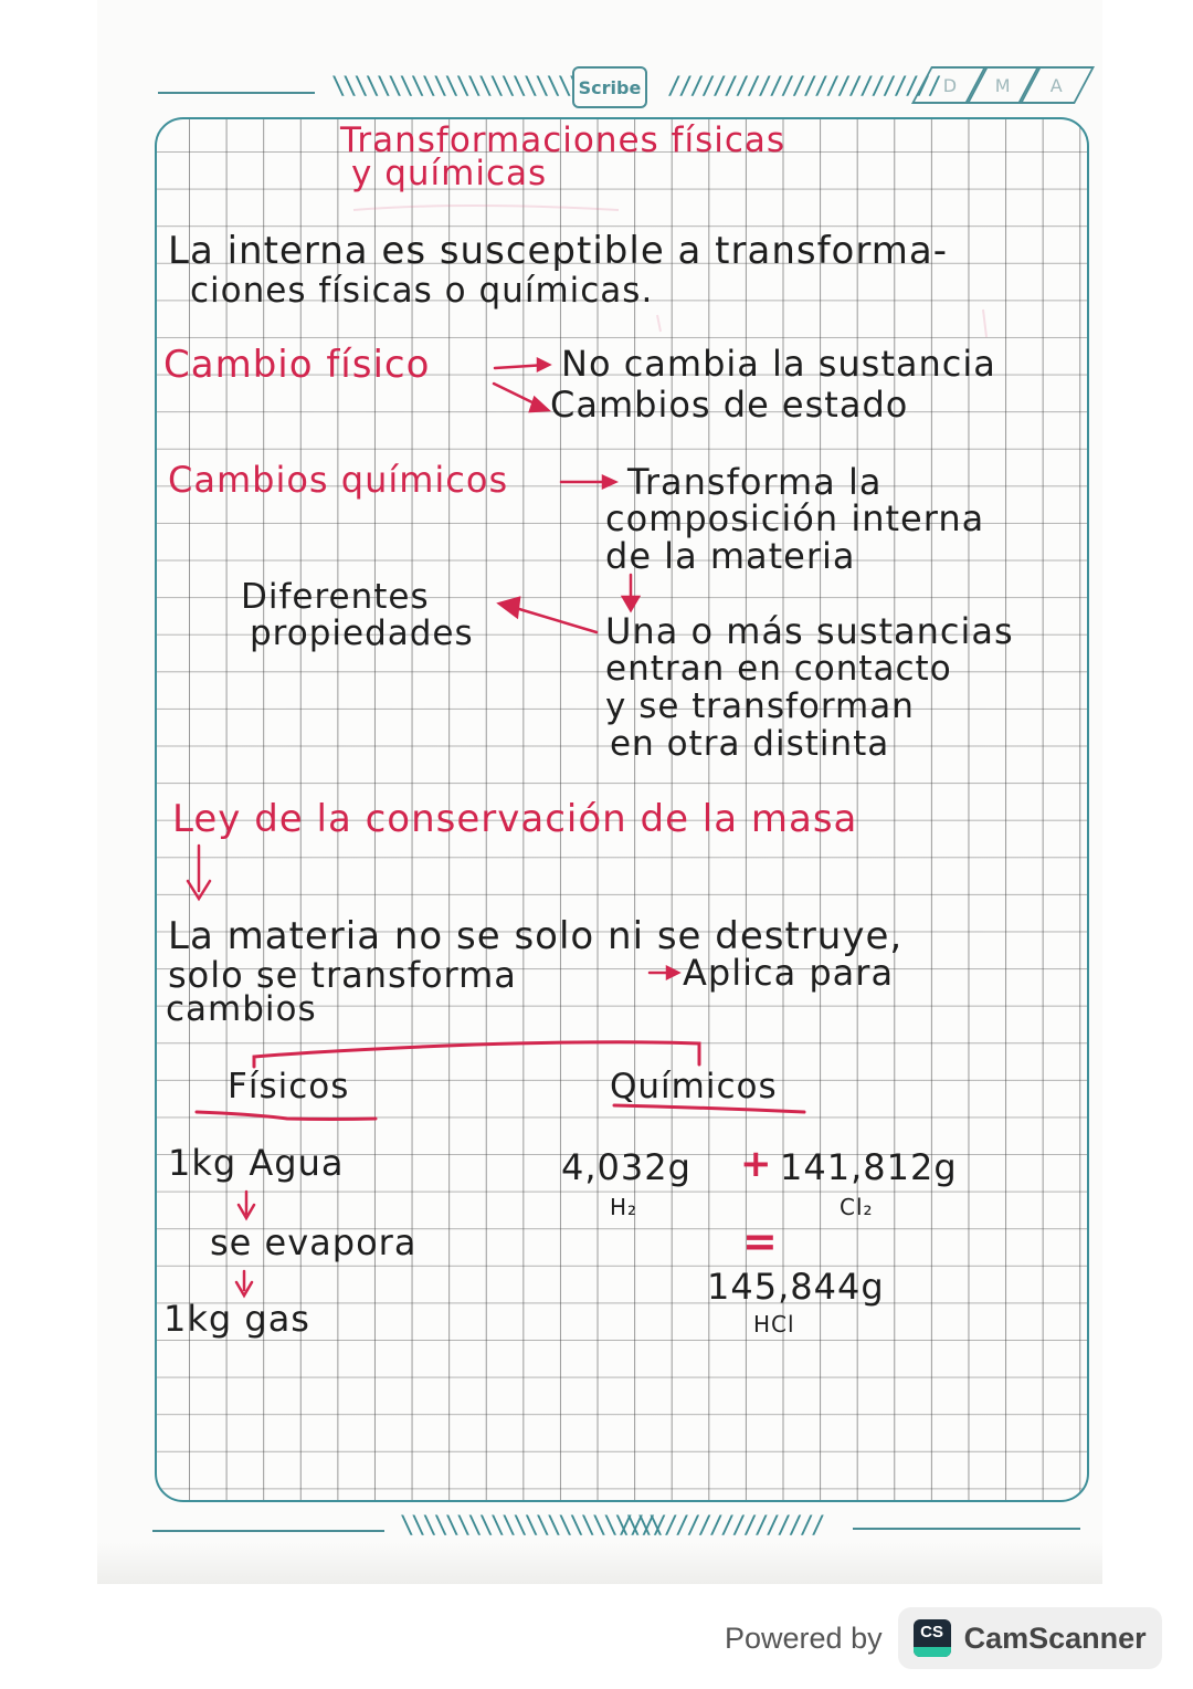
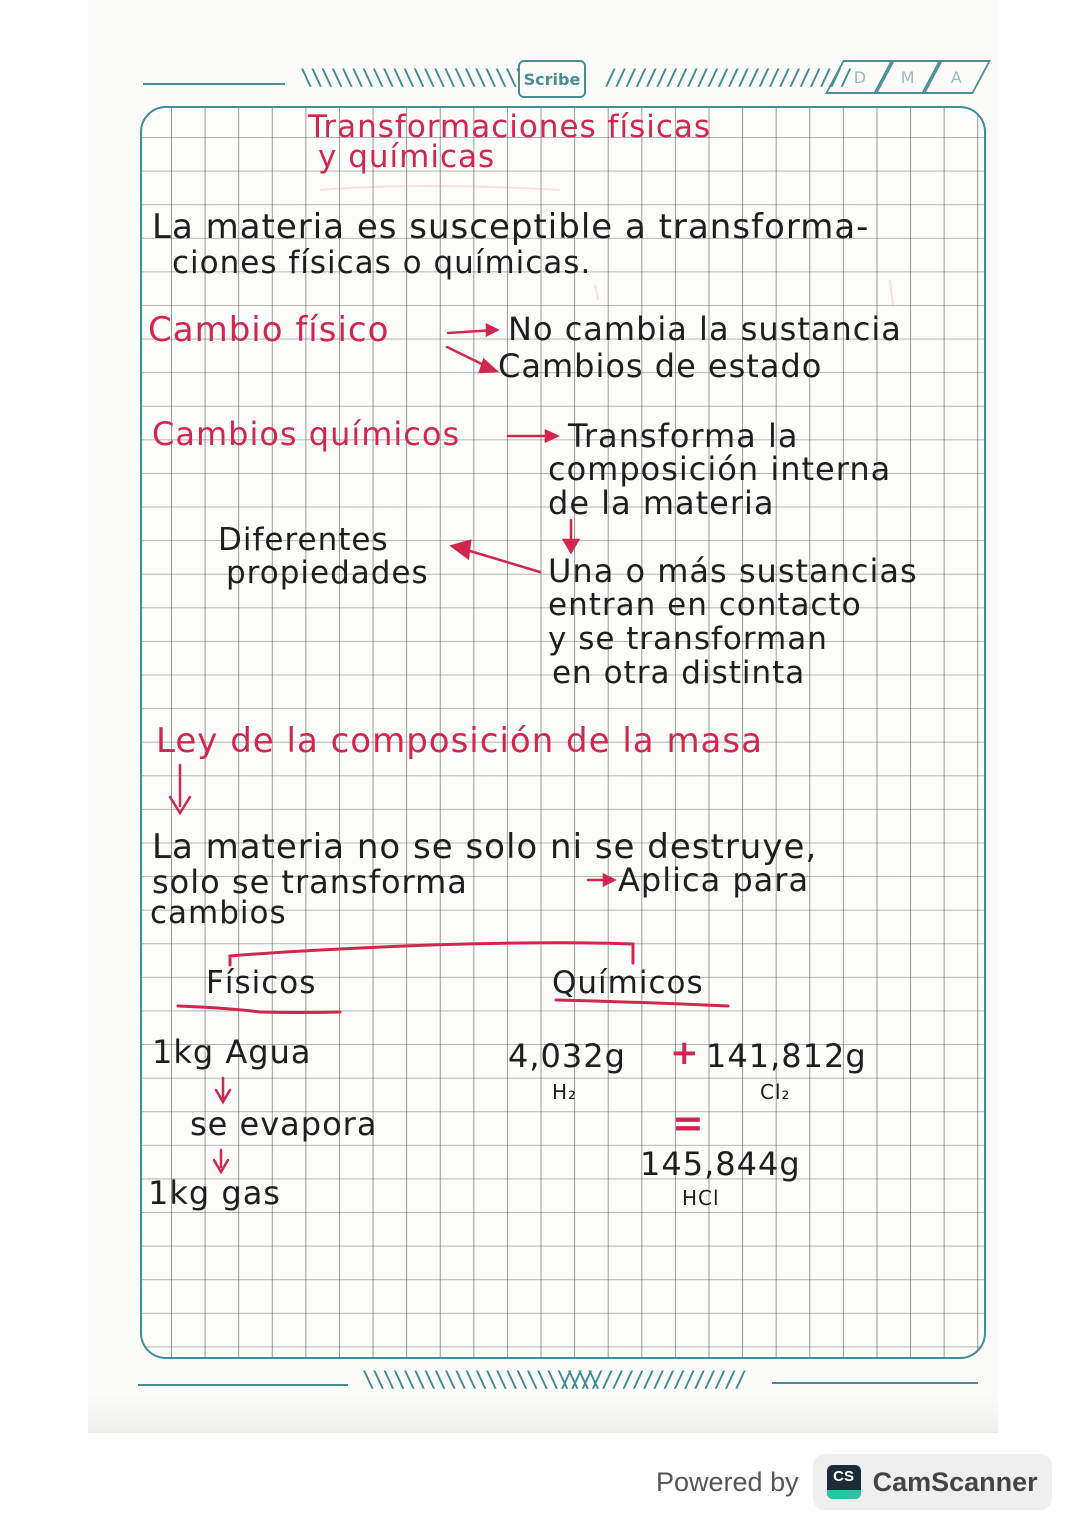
  \\\\\\\\\\\\\\\\\\\\\
  Scribe
  ////////////////////////
  \\\\\\\\\\\\\\\\\\\\\\\
  //////////////////
  Transformaciones físicas
  y químicas
- La interna es susceptible a transforma-
+ La materia es susceptible a transforma-
  ciones físicas o químicas.
  Cambio físico
  No cambia la sustancia
  Cambios de estado
  Cambios químicos
  Transforma la
  composición interna
  de la materia
  Diferentes
  propiedades
  Una o más sustancias
  entran en contacto
  y se transforman
  en otra distinta
- Ley de la conservación de la masa
+ Ley de la composición de la masa
  La materia no se solo ni se destruye,
  solo se transforma
  Aplica para
  cambios
  Físicos
  Químicos
  1kg Agua
  se evapora
  1kg gas
  4,032g
  H₂
  +
  141,812g
  Cl₂
  =
  145,844g
  HCl
  Powered by
  CS
  CamScanner
